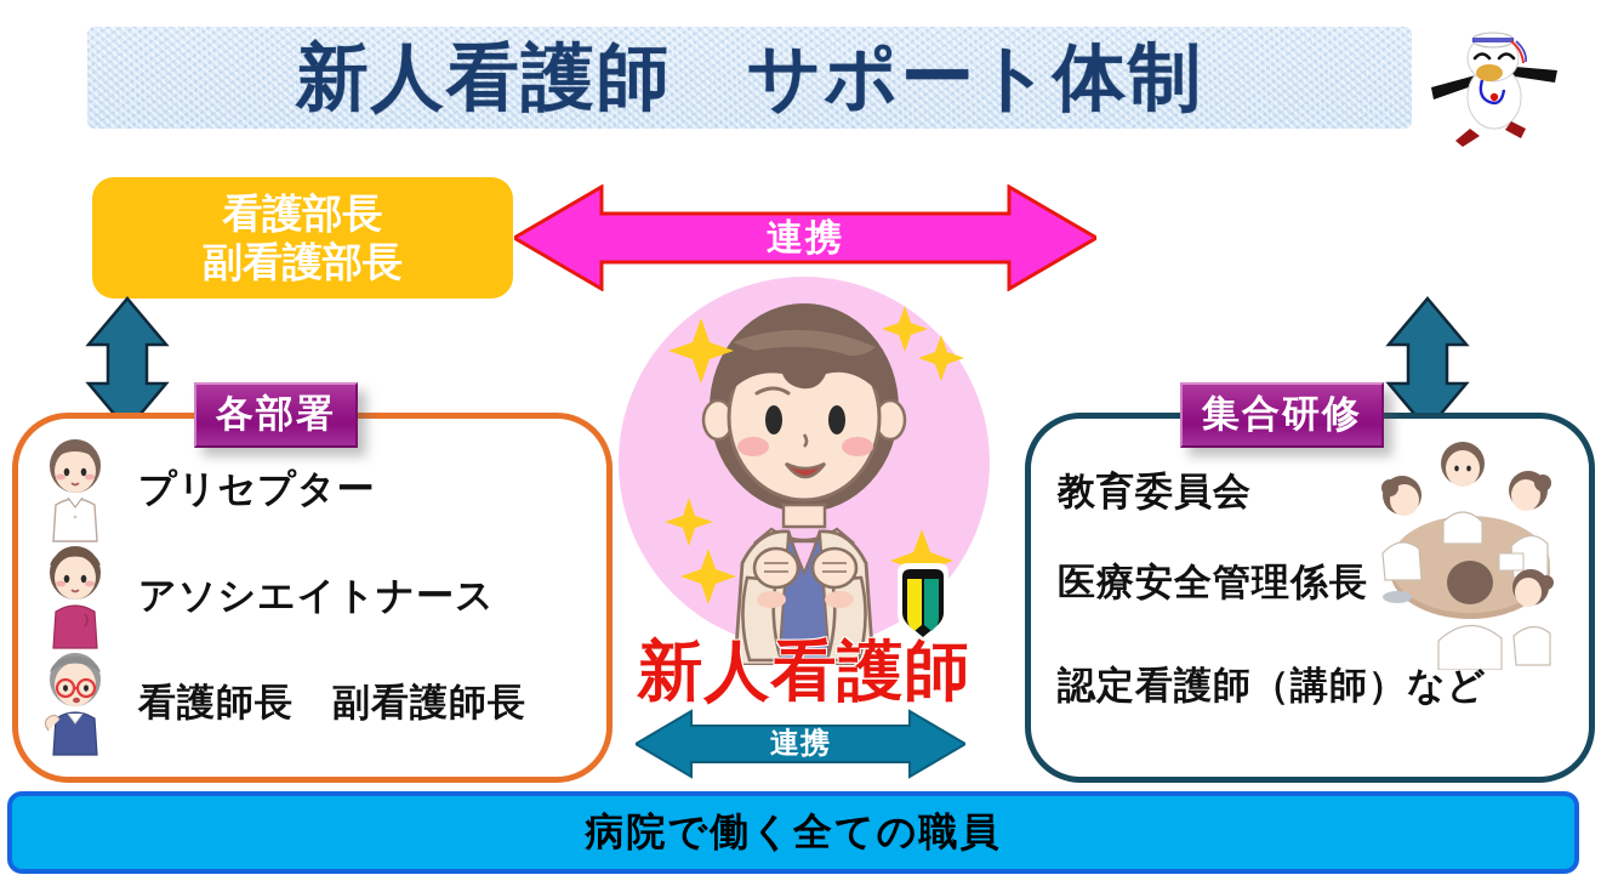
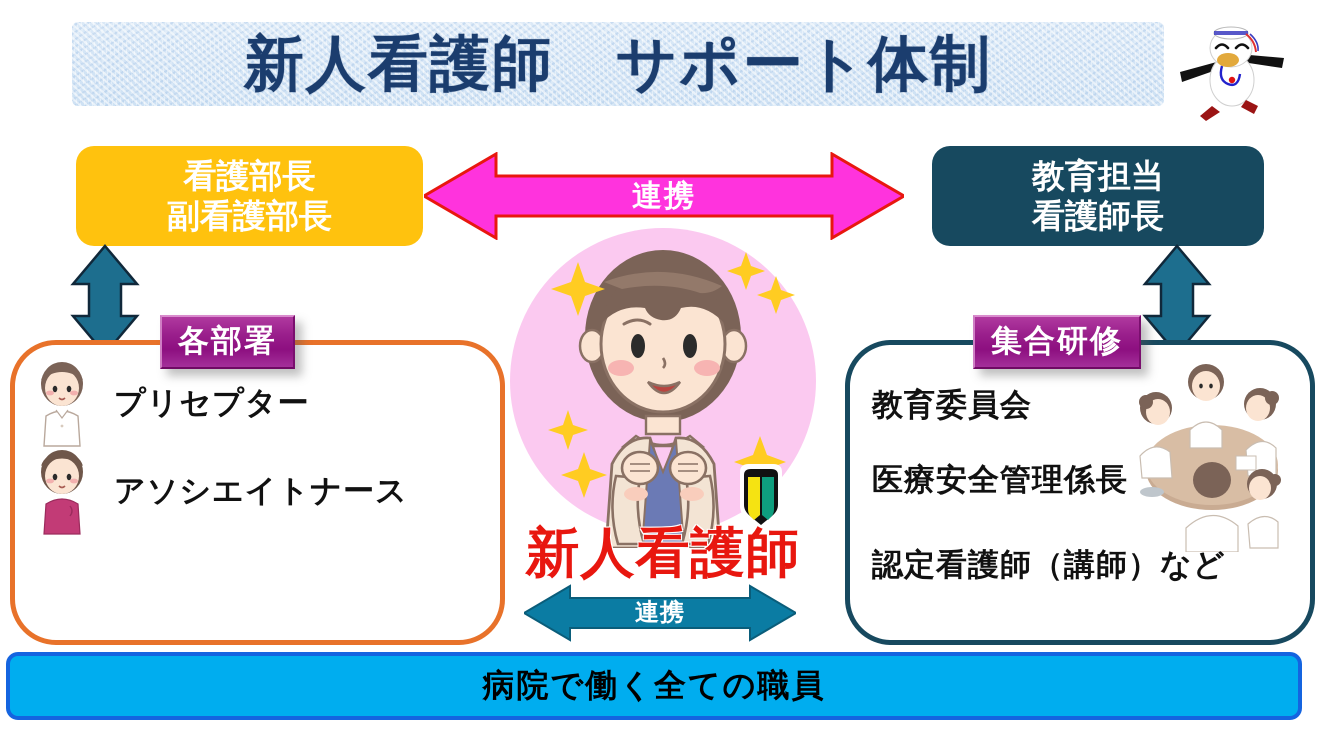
  新人看護師 サポート体制
  看護部長
  副看護部長
+ 教育担当
+ 看護師長
  連携
  プリセプター
  アソシエイトナース
- 看護師長 副看護師長
  各部署
  教育委員会
  医療安全管理係長
  認定看護師（講師）など
  集合研修
  新人看護師
  連携
  病院で働く全ての職員
